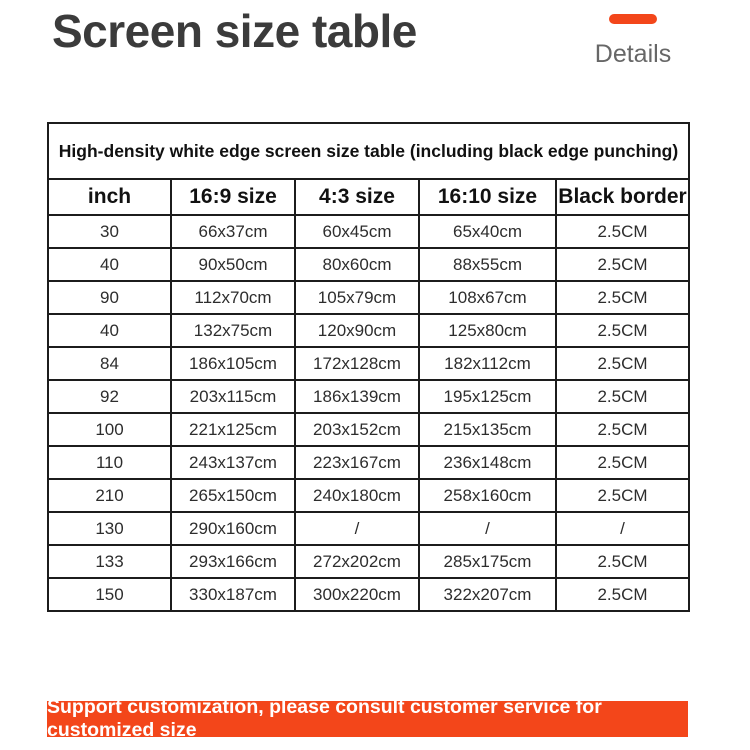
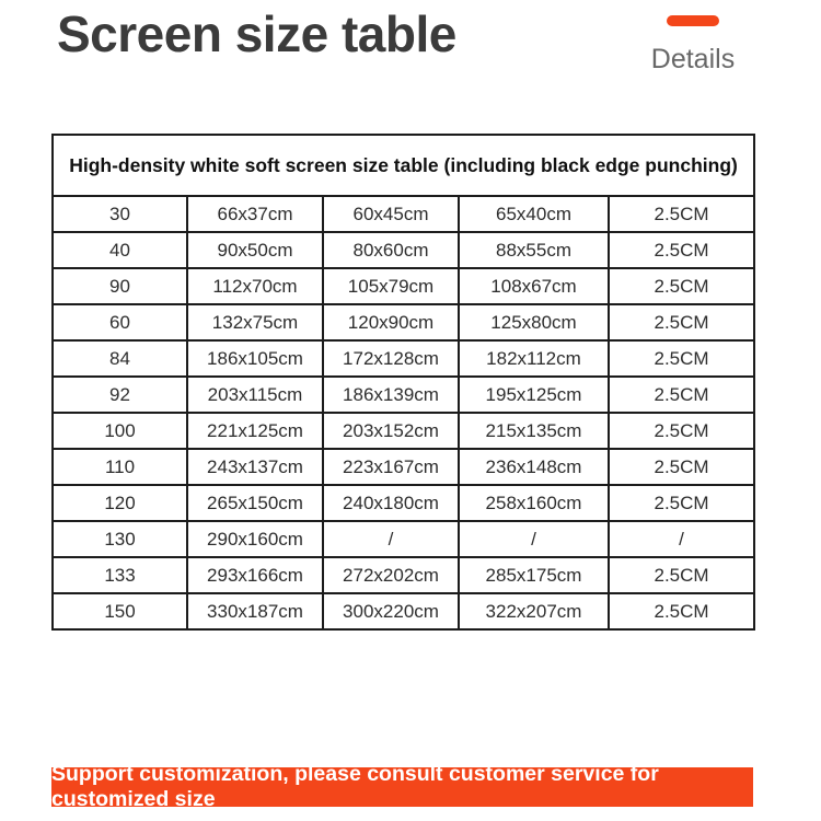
  Screen size table
  Details
- High-density white edge screen size table (including black edge punching)
+ High-density white soft screen size table (including black edge punching)
- inch	16:9 size	4:3 size	16:10 size	Black border
  30	66x37cm	60x45cm	65x40cm	2.5CM
  40	90x50cm	80x60cm	88x55cm	2.5CM
  90	112x70cm	105x79cm	108x67cm	2.5CM
- 40	132x75cm	120x90cm	125x80cm	2.5CM
+ 60	132x75cm	120x90cm	125x80cm	2.5CM
  84	186x105cm	172x128cm	182x112cm	2.5CM
  92	203x115cm	186x139cm	195x125cm	2.5CM
  100	221x125cm	203x152cm	215x135cm	2.5CM
  110	243x137cm	223x167cm	236x148cm	2.5CM
- 210	265x150cm	240x180cm	258x160cm	2.5CM
+ 120	265x150cm	240x180cm	258x160cm	2.5CM
  130	290x160cm	/	/	/
  133	293x166cm	272x202cm	285x175cm	2.5CM
  150	330x187cm	300x220cm	322x207cm	2.5CM
  Support customization, please consult customer service for customized size
